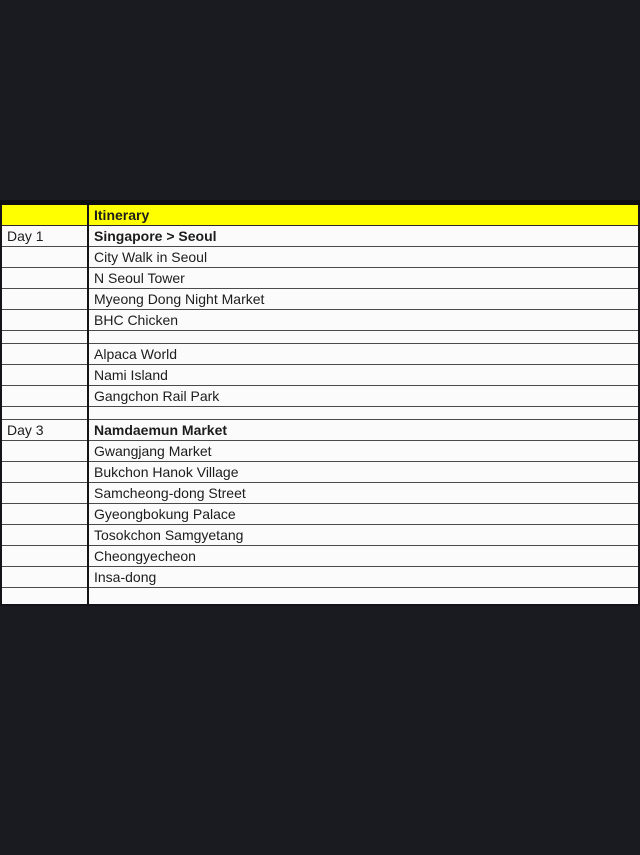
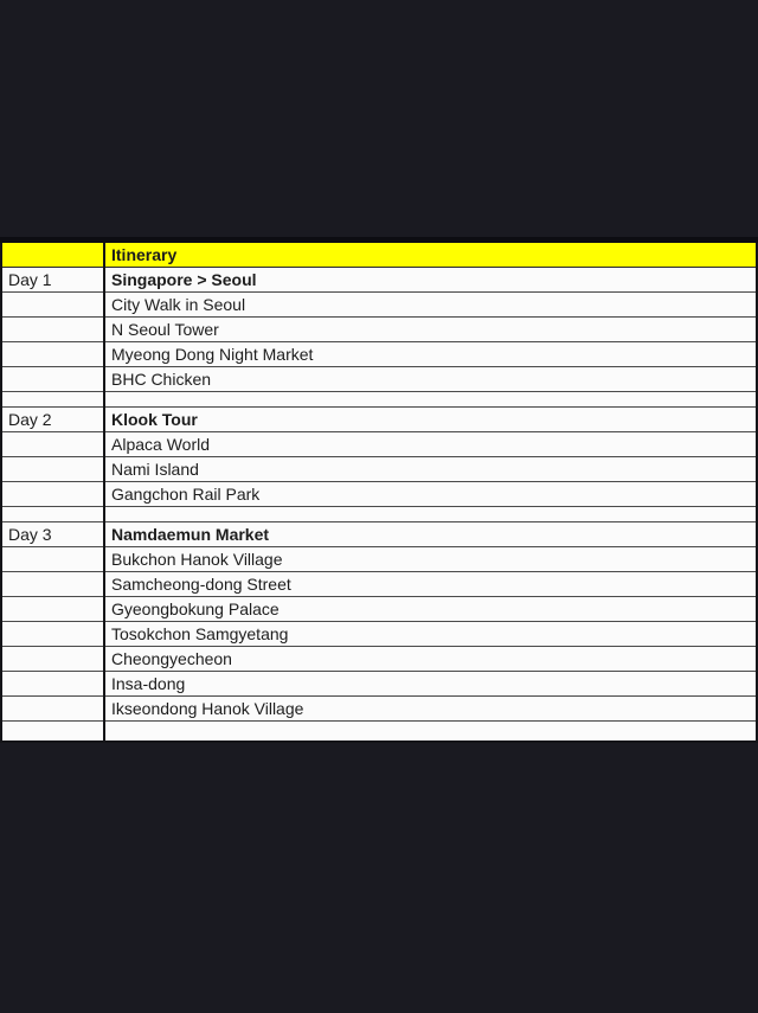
  	Itinerary
  Day 1	Singapore > Seoul
  	City Walk in Seoul
  	N Seoul Tower
  	Myeong Dong Night Market
  	BHC Chicken
+ Day 2	Klook Tour
  	Alpaca World
  	Nami Island
  	Gangchon Rail Park
  Day 3	Namdaemun Market
- 	Gwangjang Market
  	Bukchon Hanok Village
  	Samcheong-dong Street
  	Gyeongbokung Palace
  	Tosokchon Samgyetang
  	Cheongyecheon
  	Insa-dong
+ 	Ikseondong Hanok Village
